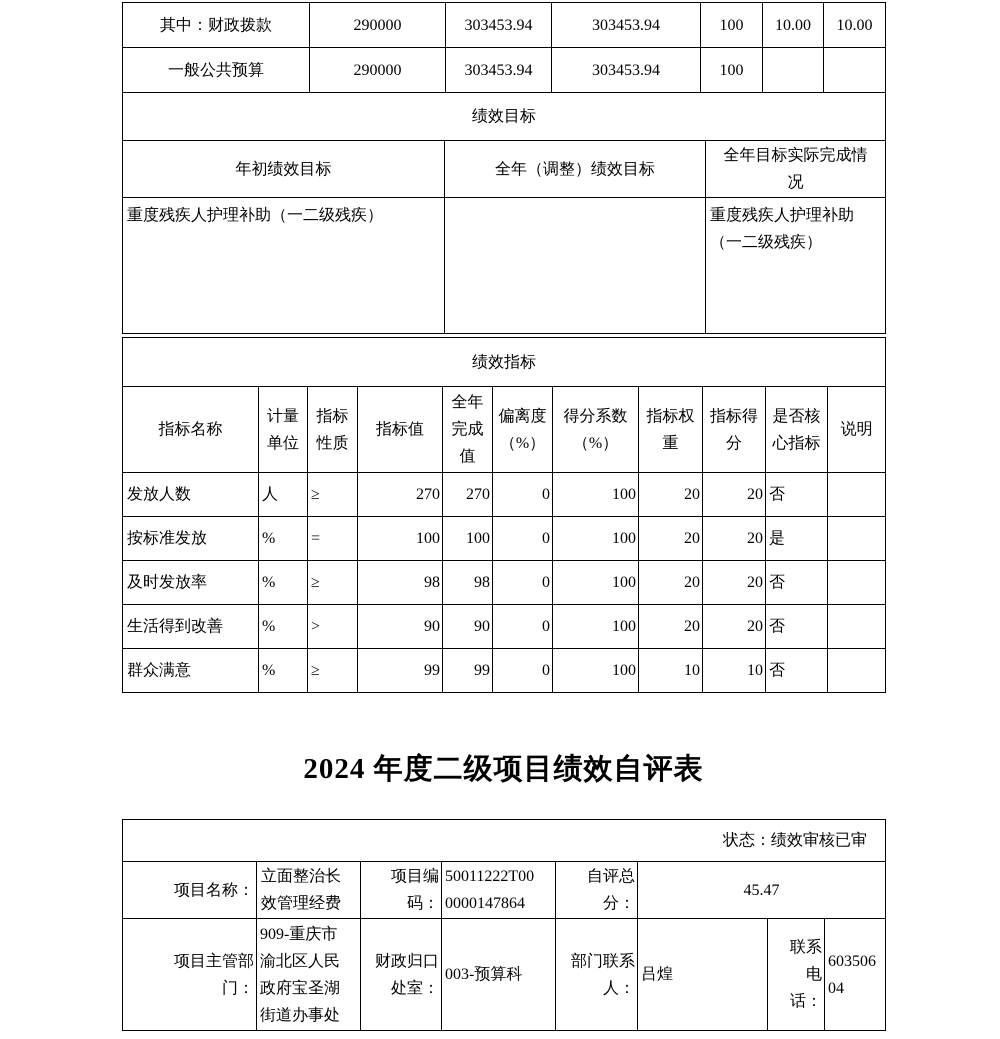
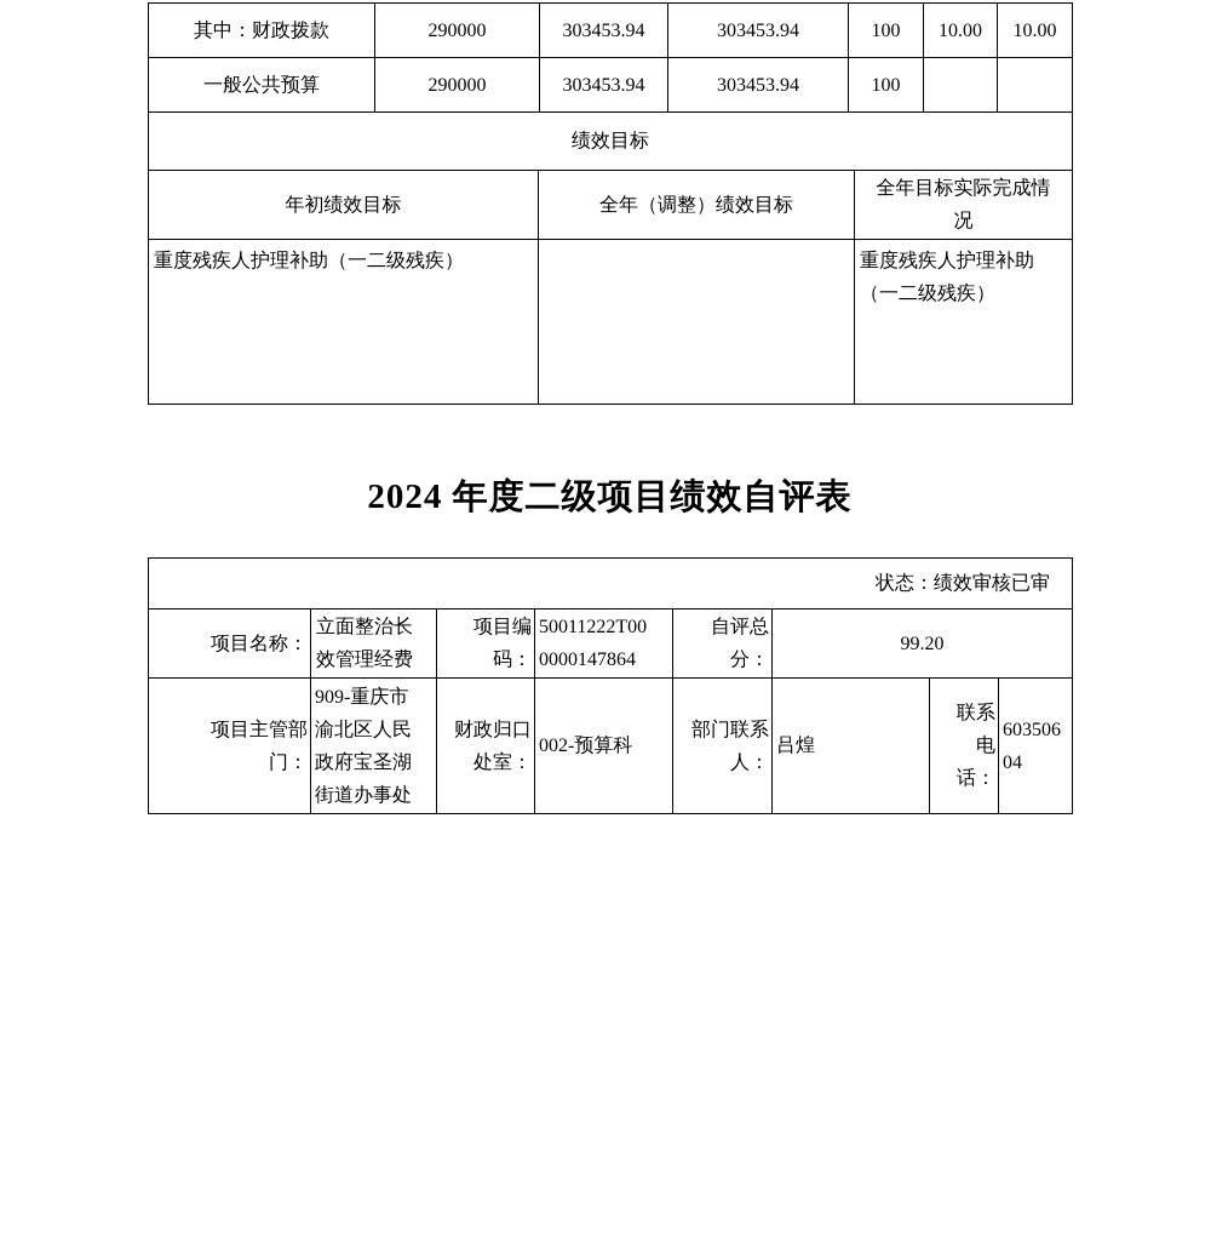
  其中：财政拨款	290000	303453.94	303453.94	100	10.00	10.00
  一般公共预算	290000	303453.94	303453.94	100
  绩效目标
  年初绩效目标	全年（调整）绩效目标	全年目标实际完成情 况
  重度残疾人护理补助（一二级残疾）		重度残疾人护理补助 （一二级残疾）
- 绩效指标
- 指标名称	计量 单位	指标 性质	指标值	全年 完成 值	偏离度 （%）	得分系数 （%）	指标权 重	指标得 分	是否核 心指标	说明
- 发放人数	人	≥	270	270	0	100	20	20	否
- 按标准发放	%	=	100	100	0	100	20	20	是
- 及时发放率	%	≥	98	98	0	100	20	20	否
- 生活得到改善	%	>	90	90	0	100	20	20	否
- 群众满意	%	≥	99	99	0	100	10	10	否
  2024 年度二级项目绩效自评表
  状态：绩效审核已审
- 项目名称：	立面整治长 效管理经费	项目编 码：	50011222T00 0000147864	自评总 分：	45.47
+ 项目名称：	立面整治长 效管理经费	项目编 码：	50011222T00 0000147864	自评总 分：	99.20
- 项目主管部 门：	909-重庆市 渝北区人民 政府宝圣湖 街道办事处	财政归口 处室：	003-预算科	部门联系 人：	吕煌	联系 电 话：	603506 04
+ 项目主管部 门：	909-重庆市 渝北区人民 政府宝圣湖 街道办事处	财政归口 处室：	002-预算科	部门联系 人：	吕煌	联系 电 话：	603506 04
